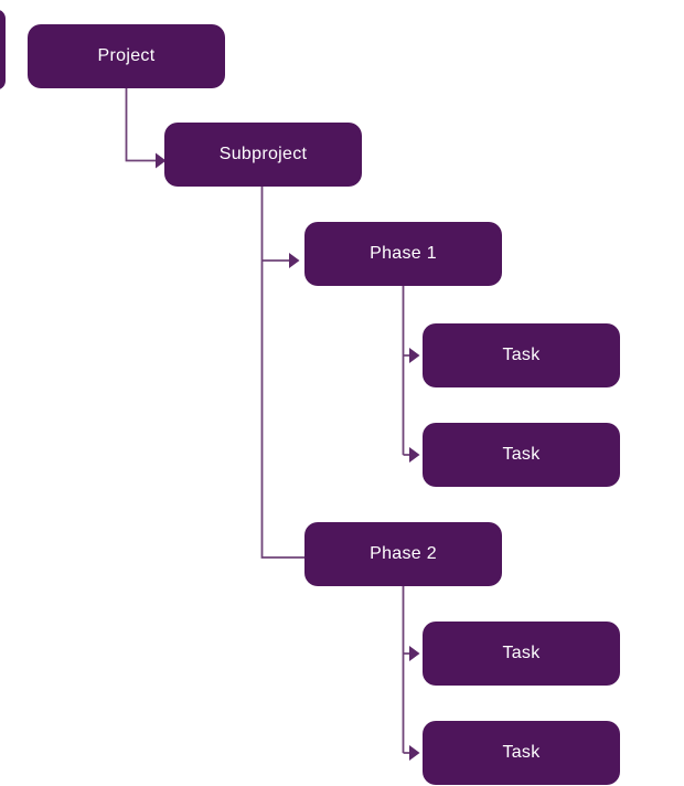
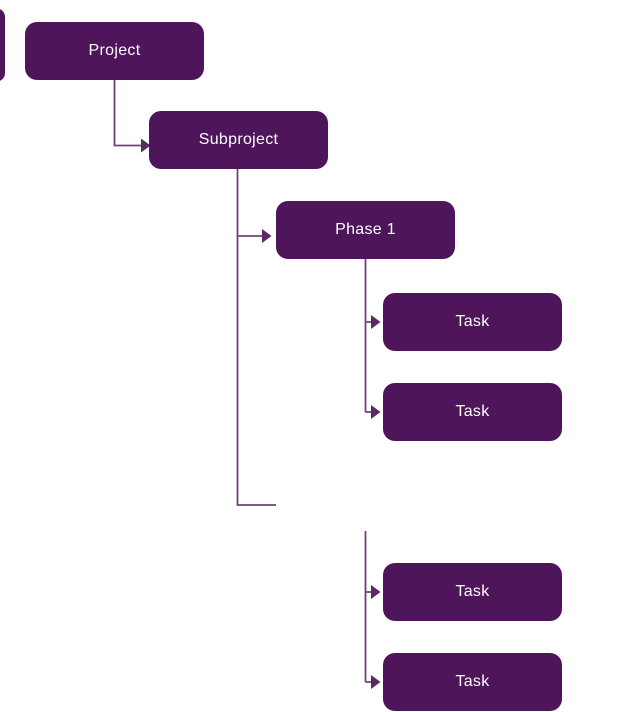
  Project
  Subproject
  Phase 1
  Task
  Task
- Phase 2
  Task
  Task
